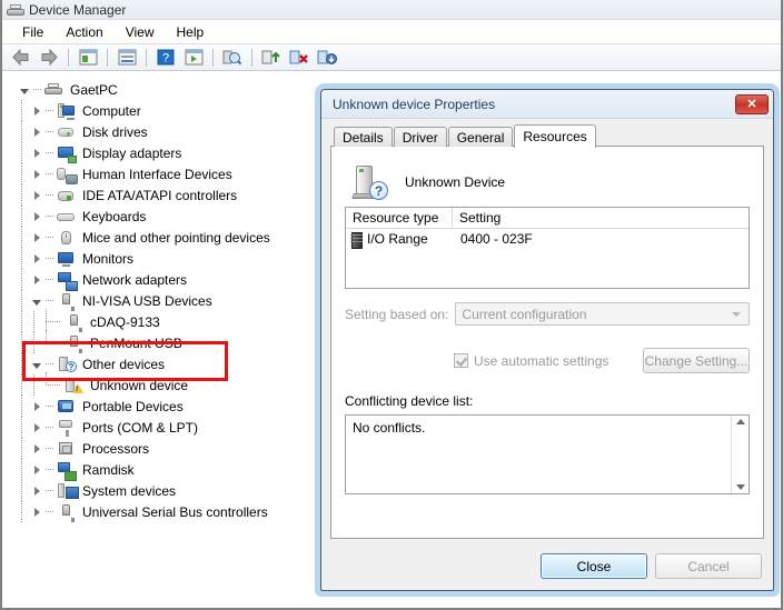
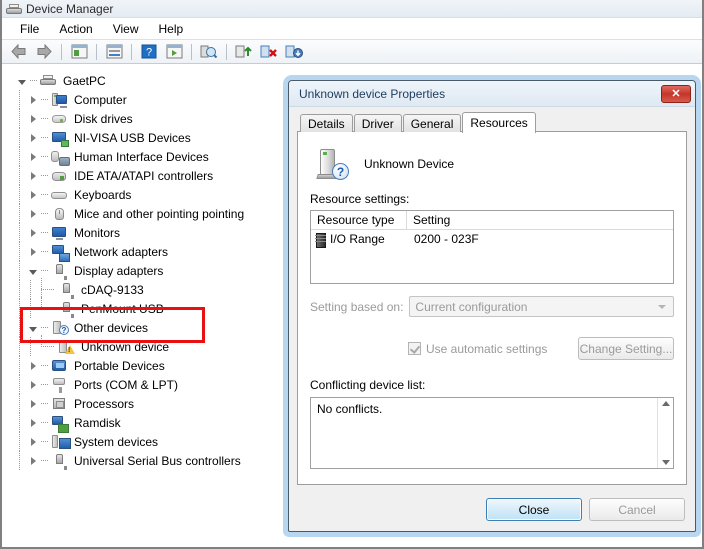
  Device Manager
  File
  Action
  View
  Help
  ?
  GaetPC
  Computer
  Disk drives
- Display adapters
+ NI-VISA USB Devices
  Human Interface Devices
  IDE ATA/ATAPI controllers
  Keyboards
- Mice and other pointing devices
+ Mice and other pointing pointing
  Monitors
  Network adapters
- NI-VISA USB Devices
+ Display adapters
  cDAQ-9133
  PenMount USB
  ?
  Other devices
  Unknown device
  Portable Devices
  Ports (COM & LPT)
  Processors
  Ramdisk
  System devices
  Universal Serial Bus controllers
  Unknown device Properties
  ✕
  Details
  Driver
  General
  Resources
  ?
  Unknown Device
+ Resource settings:
  Resource type
  Setting
  I/O Range
- 0400 - 023F
+ 0200 - 023F
  Setting based on:
  Current configuration
  Use automatic settings
  Change Setting...
  Conflicting device list:
  No conflicts.
  Close
  Cancel
